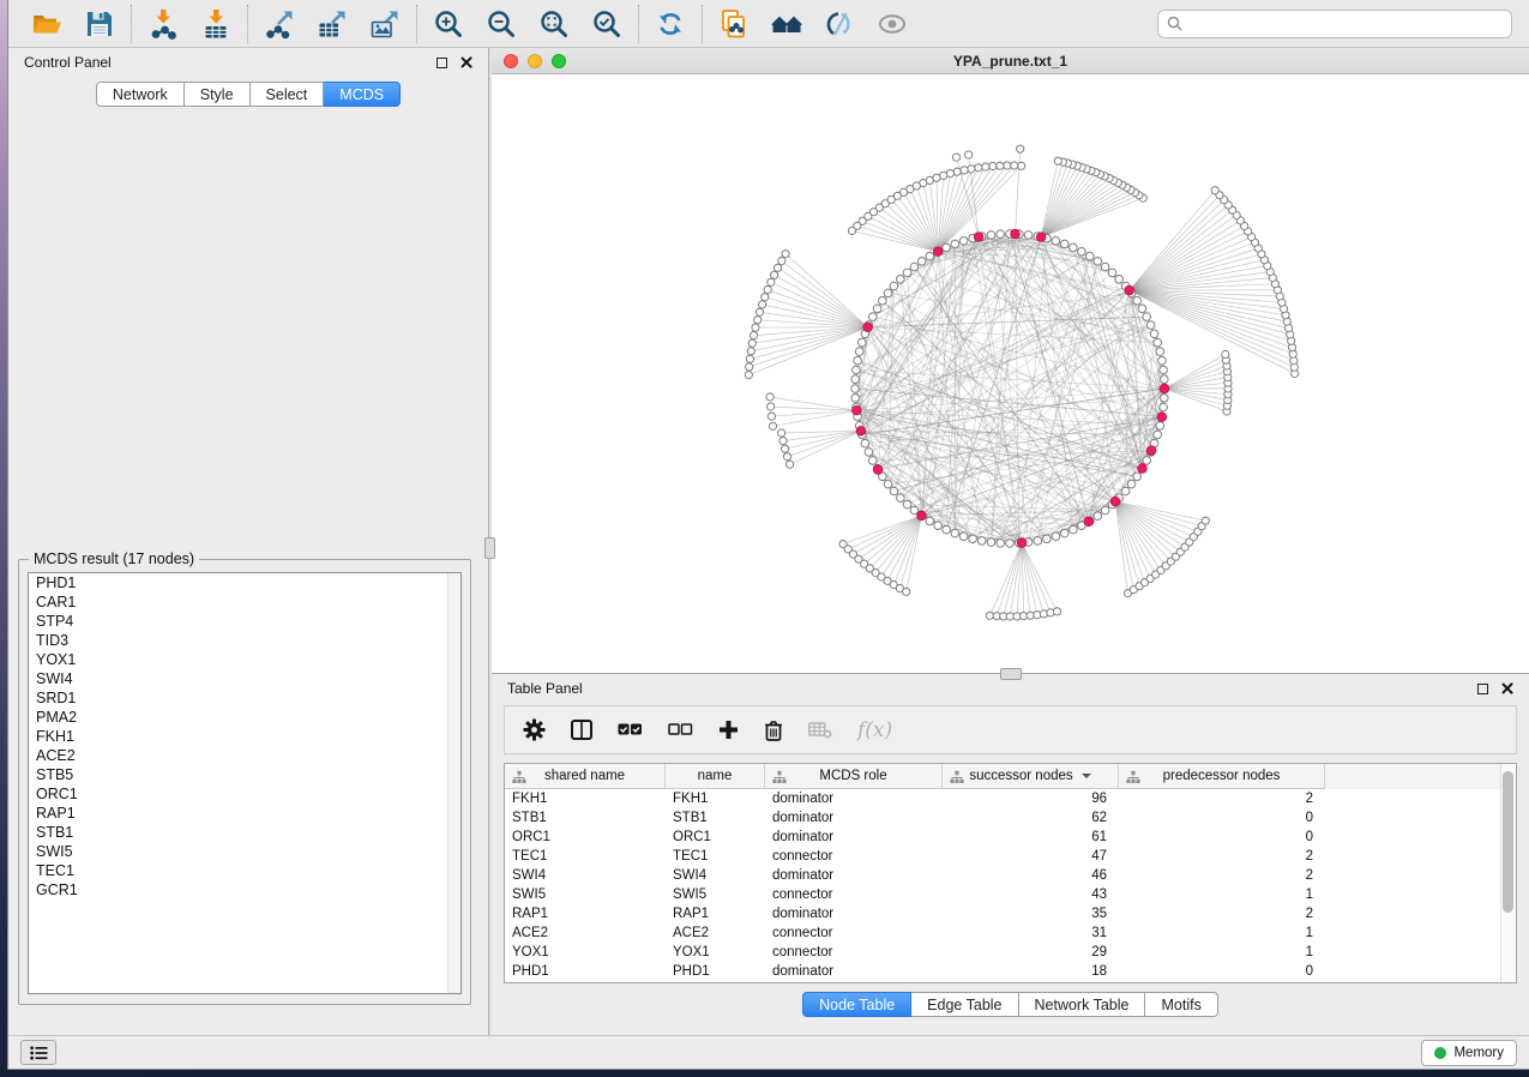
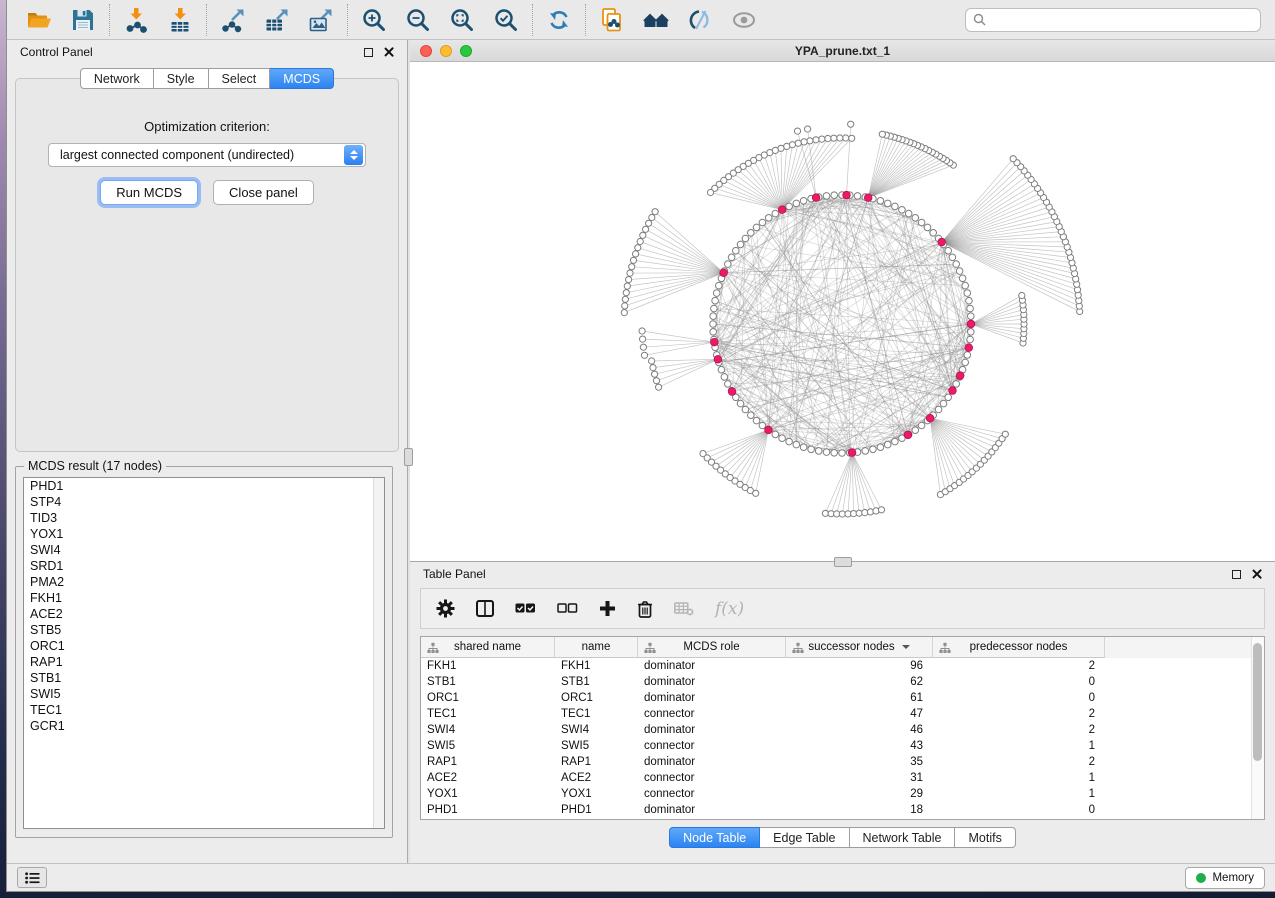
  Control Panel
  Network
  Style
  Select
  MCDS
+ Optimization criterion:
+ largest connected component (undirected)
+ Run MCDS
+ Close panel
  MCDS result (17 nodes)
  PHD1
- CAR1
  STP4
  TID3
  YOX1
  SWI4
  SRD1
  PMA2
  FKH1
  ACE2
  STB5
  ORC1
  RAP1
  STB1
  SWI5
  TEC1
  GCR1
  YPA_prune.txt_1
  Table Panel
  f(x)
  shared name
  name
  MCDS role
  successor nodes
  predecessor nodes
  FKH1
  FKH1
  dominator
  96
  2
  STB1
  STB1
  dominator
  62
  0
  ORC1
  ORC1
  dominator
  61
  0
  TEC1
  TEC1
  connector
  47
  2
  SWI4
  SWI4
  dominator
  46
  2
  SWI5
  SWI5
  connector
  43
  1
  RAP1
  RAP1
  dominator
  35
  2
  ACE2
  ACE2
  connector
  31
  1
  YOX1
  YOX1
  connector
  29
  1
  PHD1
  PHD1
  dominator
  18
  0
  Node Table
  Edge Table
  Network Table
  Motifs
  Memory
